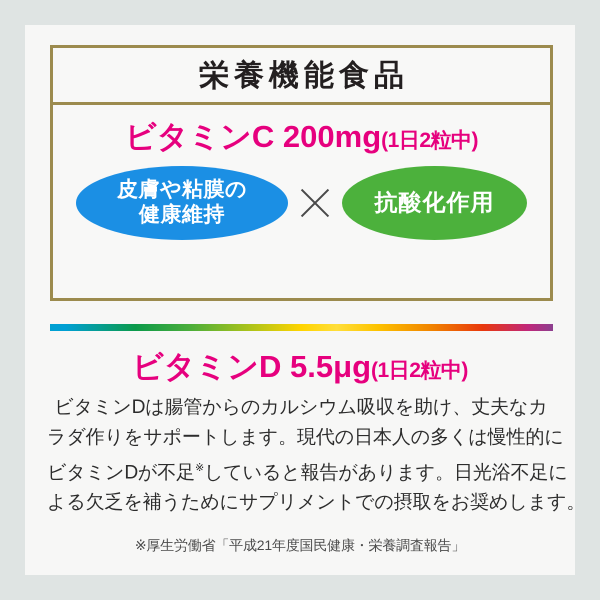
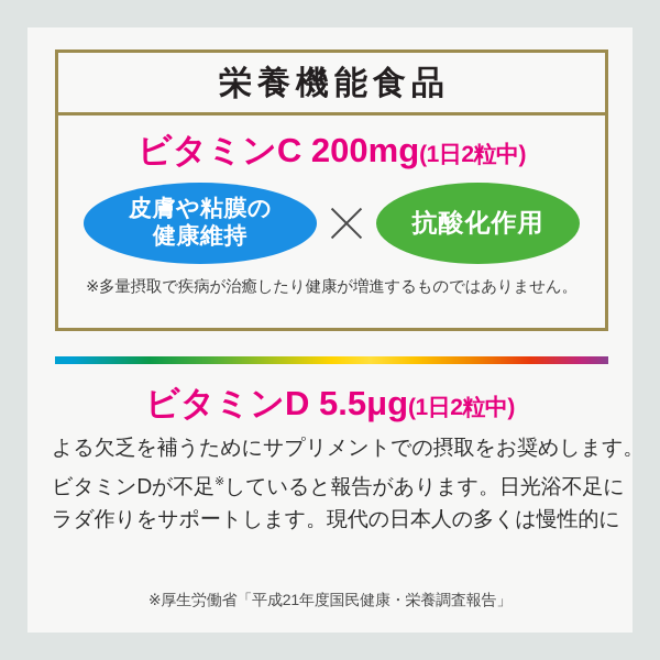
  栄養機能食品
  ビタミンC 200mg(1日2粒中)
  皮膚や粘膜の
  健康維持
  抗酸化作用
+ ※多量摂取で疾病が治癒したり健康が増進するものではありません。
  ビタミンD 5.5μg(1日2粒中)
- ビタミンDは腸管からのカルシウム吸収を助け、丈夫なカ
- ラダ作りをサポートします。現代の日本人の多くは慢性的に
+ よる欠乏を補うためにサプリメントでの摂取をお奨めします。
  ビタミンDが不足※していると報告があります。日光浴不足に
- よる欠乏を補うためにサプリメントでの摂取をお奨めします。
+ ラダ作りをサポートします。現代の日本人の多くは慢性的に
  ※厚生労働省「平成21年度国民健康・栄養調査報告」
